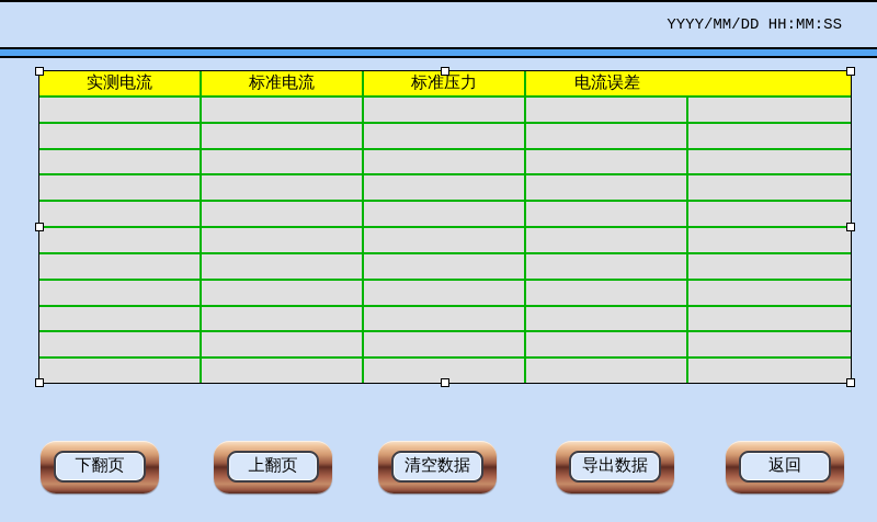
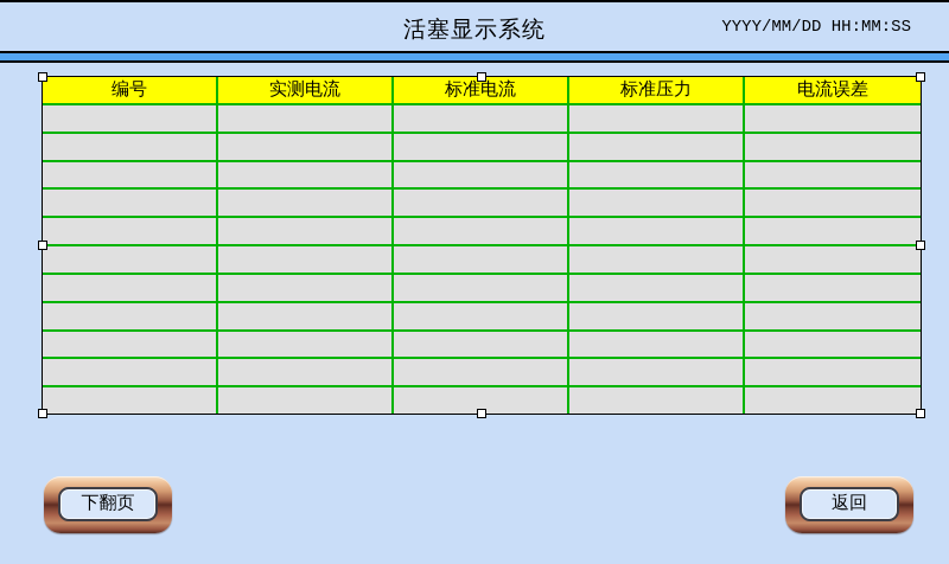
+ 活塞显示系统
  YYYY/MM/DD HH:MM:SS
+ 编号
  实测电流
  标准电流
  标准压力
  电流误差
  下翻页
- 上翻页
- 清空数据
- 导出数据
  返回
